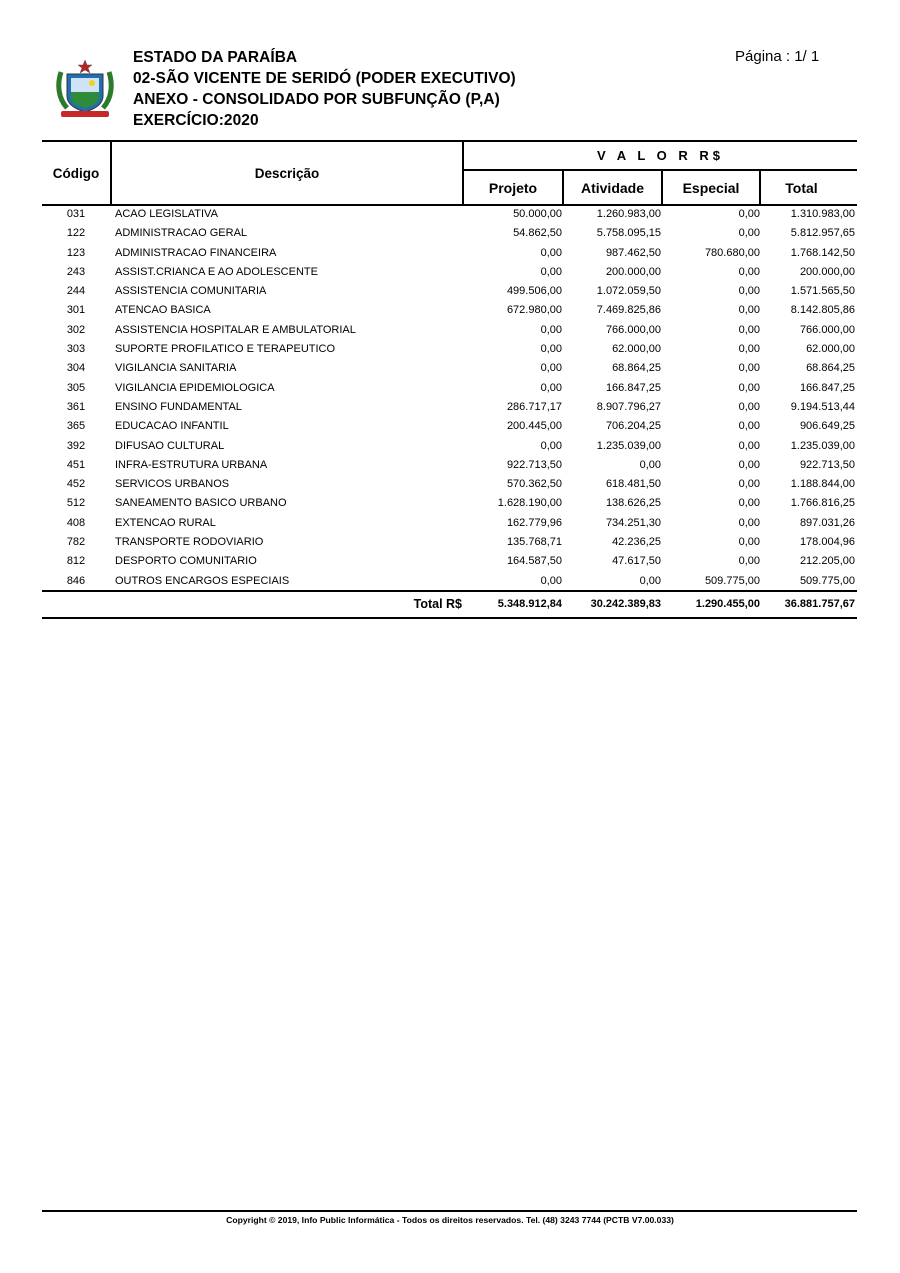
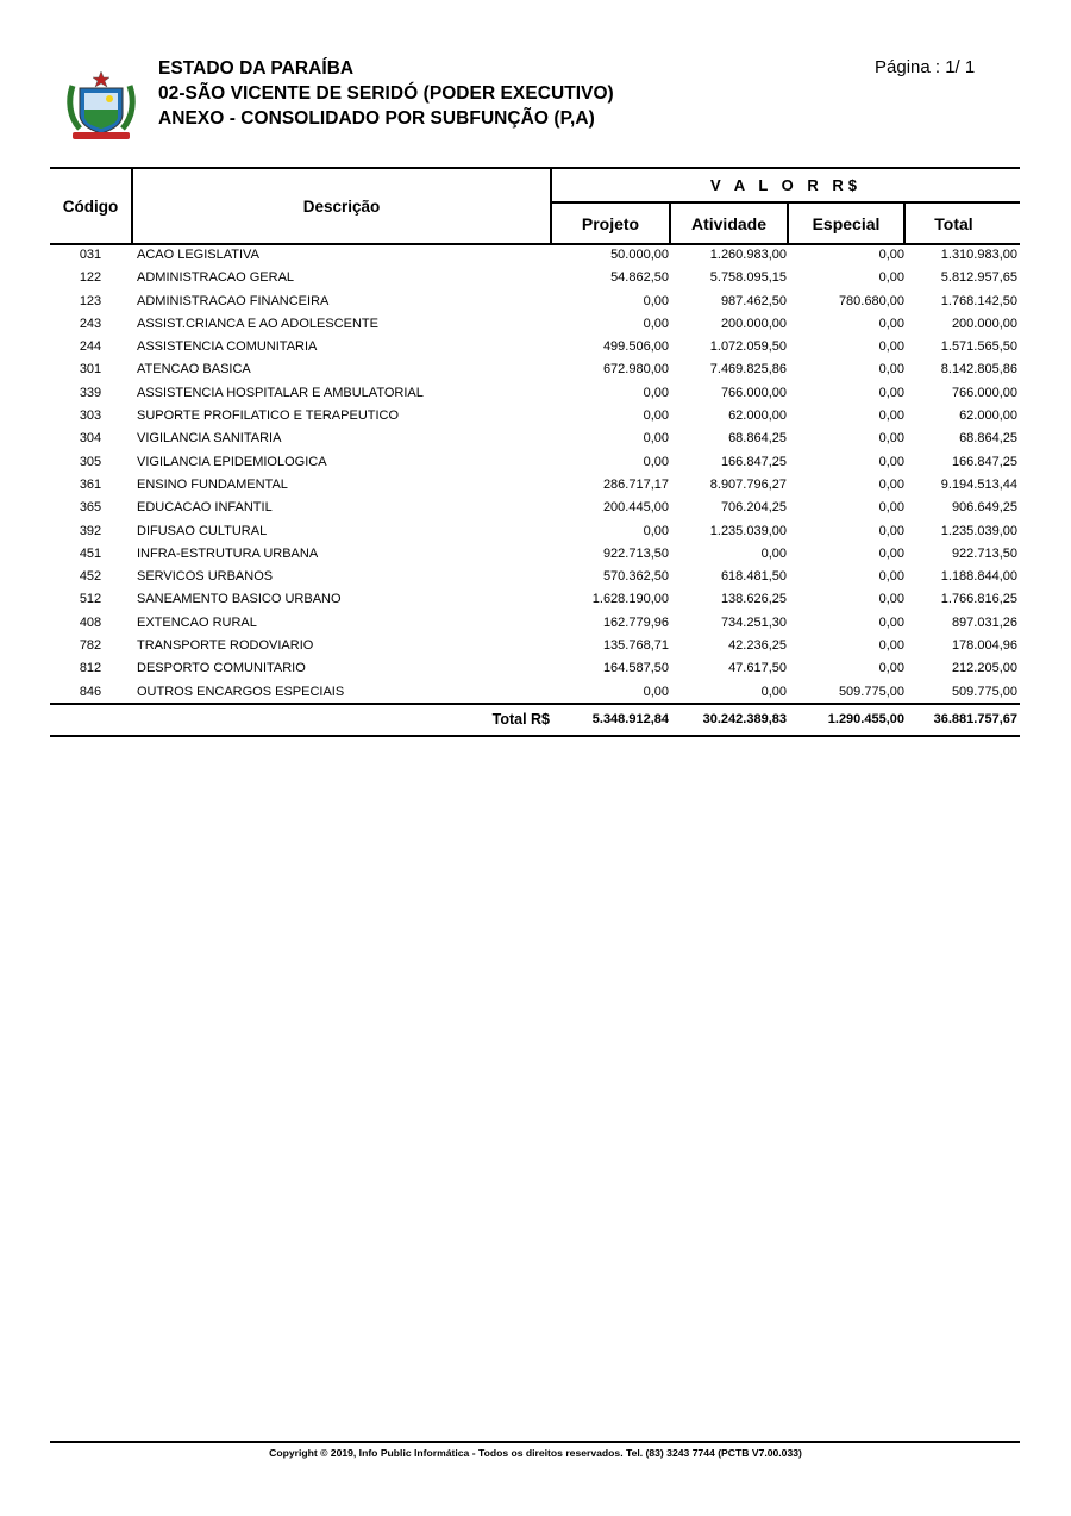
  ESTADO DA PARAÍBA
  02-SÃO VICENTE DE SERIDÓ (PODER EXECUTIVO)
  ANEXO - CONSOLIDADO POR SUBFUNÇÃO (P,A)
- EXERCÍCIO:2020
  Página : 1/ 1
  Código
  Descrição
  V A L O R R$
  Projeto
  Atividade
  Especial
  Total
  031
  ACAO LEGISLATIVA
  50.000,00
  1.260.983,00
  0,00
  1.310.983,00
  122
  ADMINISTRACAO GERAL
  54.862,50
  5.758.095,15
  0,00
  5.812.957,65
  123
  ADMINISTRACAO FINANCEIRA
  0,00
  987.462,50
  780.680,00
  1.768.142,50
  243
  ASSIST.CRIANCA E AO ADOLESCENTE
  0,00
  200.000,00
  0,00
  200.000,00
  244
  ASSISTENCIA COMUNITARIA
  499.506,00
  1.072.059,50
  0,00
  1.571.565,50
  301
  ATENCAO BASICA
  672.980,00
  7.469.825,86
  0,00
  8.142.805,86
- 302
+ 339
  ASSISTENCIA HOSPITALAR E AMBULATORIAL
  0,00
  766.000,00
  0,00
  766.000,00
  303
  SUPORTE PROFILATICO E TERAPEUTICO
  0,00
  62.000,00
  0,00
  62.000,00
  304
  VIGILANCIA SANITARIA
  0,00
  68.864,25
  0,00
  68.864,25
  305
  VIGILANCIA EPIDEMIOLOGICA
  0,00
  166.847,25
  0,00
  166.847,25
  361
  ENSINO FUNDAMENTAL
  286.717,17
  8.907.796,27
  0,00
  9.194.513,44
  365
  EDUCACAO INFANTIL
  200.445,00
  706.204,25
  0,00
  906.649,25
  392
  DIFUSAO CULTURAL
  0,00
  1.235.039,00
  0,00
  1.235.039,00
  451
  INFRA-ESTRUTURA URBANA
  922.713,50
  0,00
  0,00
  922.713,50
  452
  SERVICOS URBANOS
  570.362,50
  618.481,50
  0,00
  1.188.844,00
  512
  SANEAMENTO BASICO URBANO
  1.628.190,00
  138.626,25
  0,00
  1.766.816,25
  408
  EXTENCAO RURAL
  162.779,96
  734.251,30
  0,00
  897.031,26
  782
  TRANSPORTE RODOVIARIO
  135.768,71
  42.236,25
  0,00
  178.004,96
  812
  DESPORTO COMUNITARIO
  164.587,50
  47.617,50
  0,00
  212.205,00
  846
  OUTROS ENCARGOS ESPECIAIS
  0,00
  0,00
  509.775,00
  509.775,00
  Total R$
  5.348.912,84
  30.242.389,83
  1.290.455,00
  36.881.757,67
- Copyright © 2019, Info Public Informática - Todos os direitos reservados. Tel. (48) 3243 7744 (PCTB V7.00.033)
+ Copyright © 2019, Info Public Informática - Todos os direitos reservados. Tel. (83) 3243 7744 (PCTB V7.00.033)
